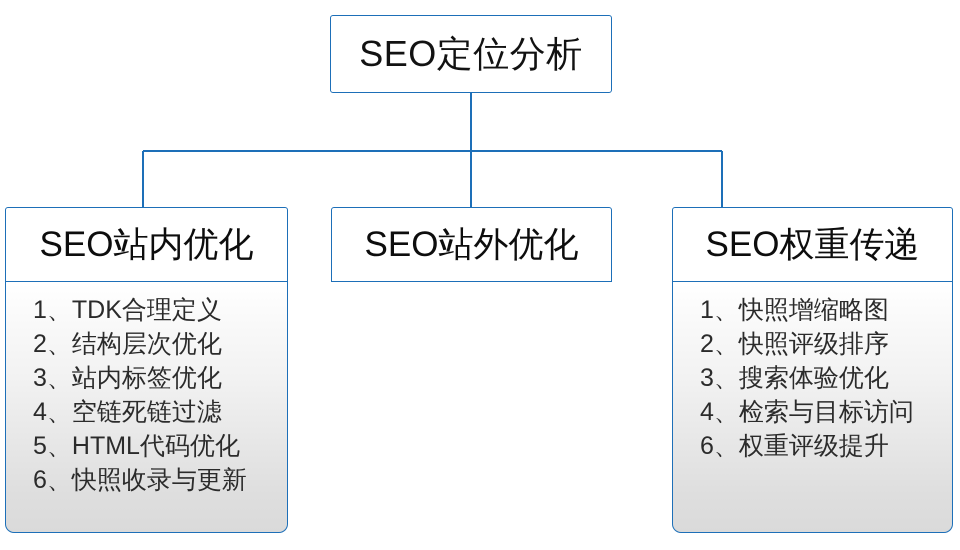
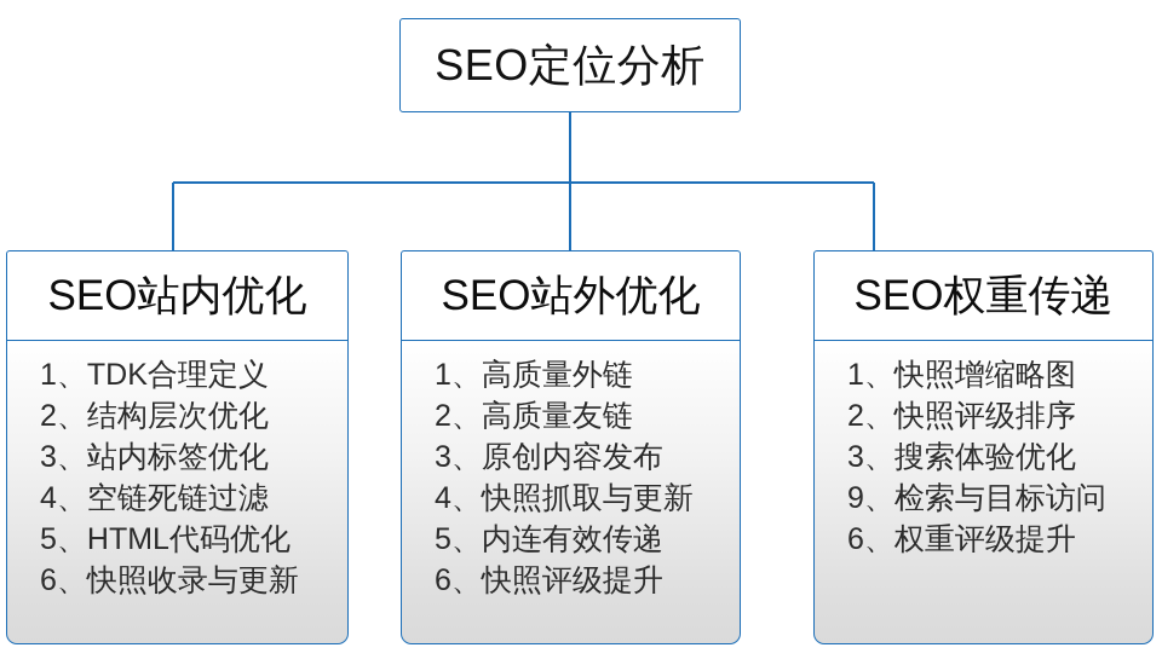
  SEO定位分析
  SEO站内优化
  1、TDK合理定义
  2、结构层次优化
  3、站内标签优化
  4、空链死链过滤
  5、HTML代码优化
  6、快照收录与更新
  SEO站外优化
+ 1、高质量外链
+ 2、高质量友链
+ 3、原创内容发布
+ 4、快照抓取与更新
+ 5、内连有效传递
+ 6、快照评级提升
  SEO权重传递
  1、快照增缩略图
  2、快照评级排序
  3、搜索体验优化
- 4、检索与目标访问
+ 9、检索与目标访问
  6、权重评级提升
